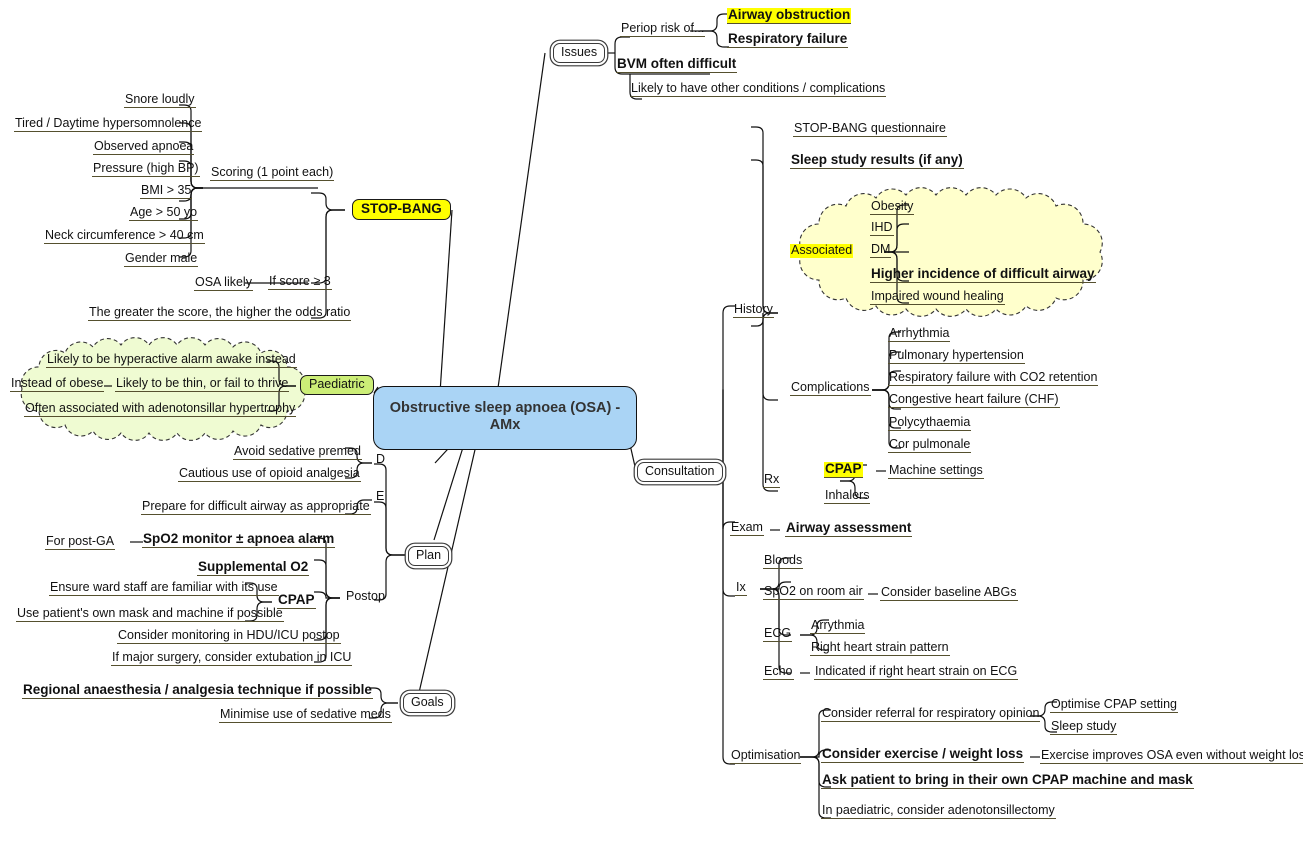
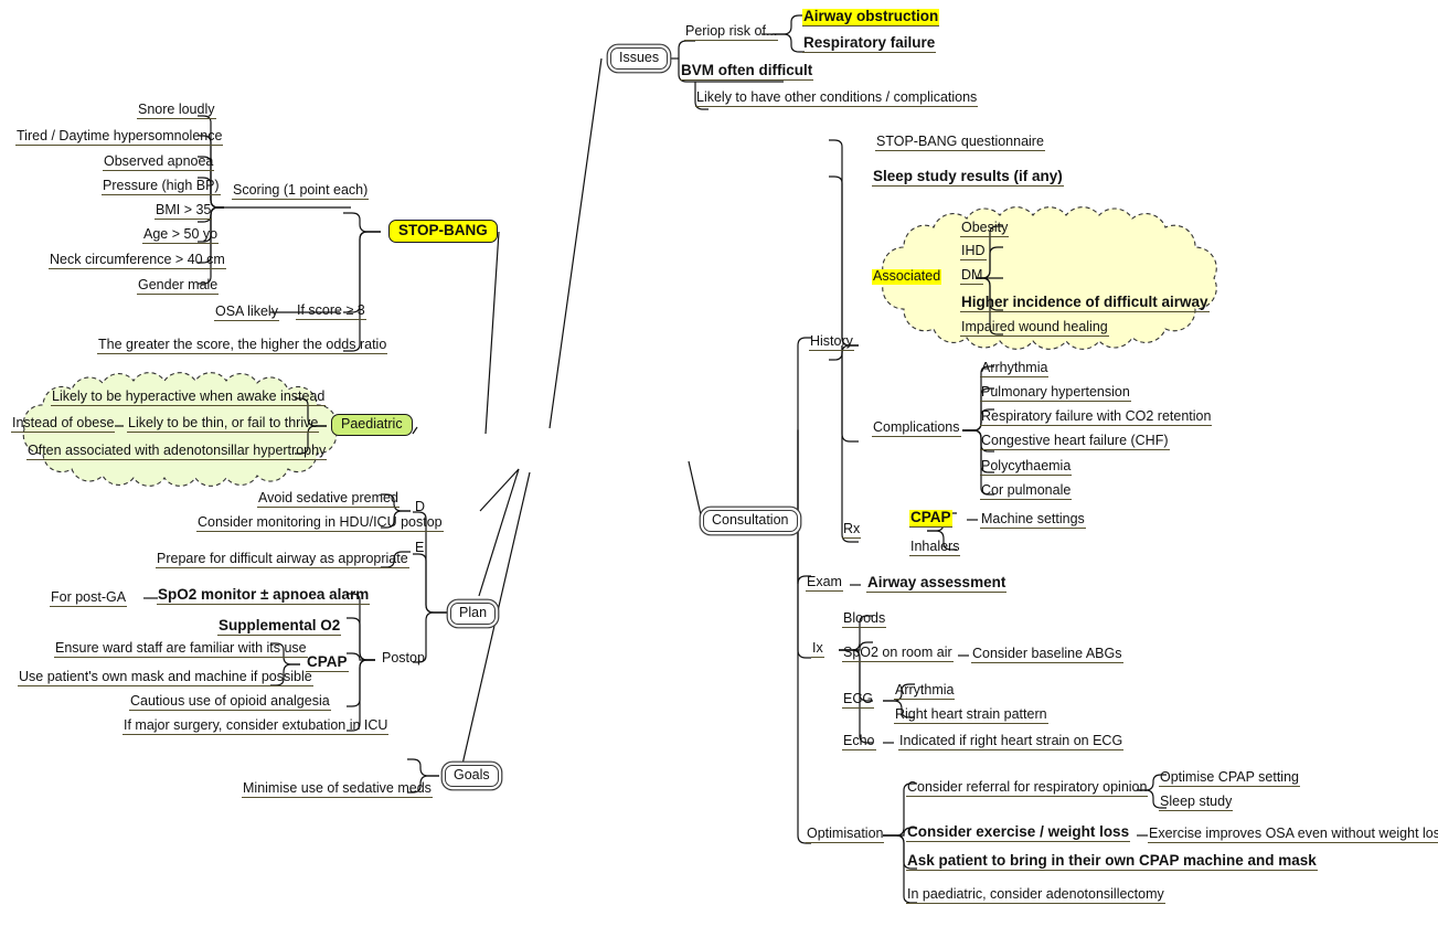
- Obstructive sleep apnoea (OSA) - AMx
  Issues
  Periop risk of...
  Airway obstruction
  Respiratory failure
  BVM often difficult
  Likely to have other conditions / complications
  STOP-BANG
  Scoring (1 point each)
  Snore loudly
  Tired / Daytime hypersomnolence
  Observed apnoea
  Pressure (high BP)
  BMI > 35
  Age > 50 yo
  Neck circumference > 40 cm
  Gender male
  If score ≥ 3
  OSA likely
  The greater the score, the higher the odds ratio
  Paediatric
- Likely to be hyperactive alarm awake instead
+ Likely to be hyperactive when awake instead
  Likely to be thin, or fail to thrive
  Instead of obese
  Often associated with adenotonsillar hypertrophy
  Plan
  D
  Avoid sedative premed
- Cautious use of opioid analgesia
+ Consider monitoring in HDU/ICU postop
  E
  Prepare for difficult airway as appropriate
  Postop
  SpO2 monitor ± apnoea alarm
  For post-GA
  Supplemental O2
  CPAP
  Ensure ward staff are familiar with its use
  Use patient's own mask and machine if possible
- Consider monitoring in HDU/ICU postop
+ Cautious use of opioid analgesia
  If major surgery, consider extubation in ICU
  Goals
- Regional anaesthesia / analgesia technique if possible
  Minimise use of sedative meds
  Consultation
  History
  STOP-BANG questionnaire
  Sleep study results (if any)
  Associated
  Obesity
  IHD
  DM
  Higher incidence of difficult airway
  Impaired wound healing
  Complications
  Arrhythmia
  Pulmonary hypertension
  Respiratory failure with CO2 retention
  Congestive heart failure (CHF)
  Polycythaemia
  Cor pulmonale
  Rx
  CPAP
  Machine settings
  Inhalers
  Exam
  Airway assessment
  Ix
  Bloods
  SpO2 on room air
  Consider baseline ABGs
  ECG
  Arrythmia
  Right heart strain pattern
  Echo
  Indicated if right heart strain on ECG
  Optimisation
  Consider referral for respiratory opinion
  Optimise CPAP setting
  Sleep study
  Consider exercise / weight loss
  Exercise improves OSA even without weight los
  Ask patient to bring in their own CPAP machine and mask
  In paediatric, consider adenotonsillectomy
